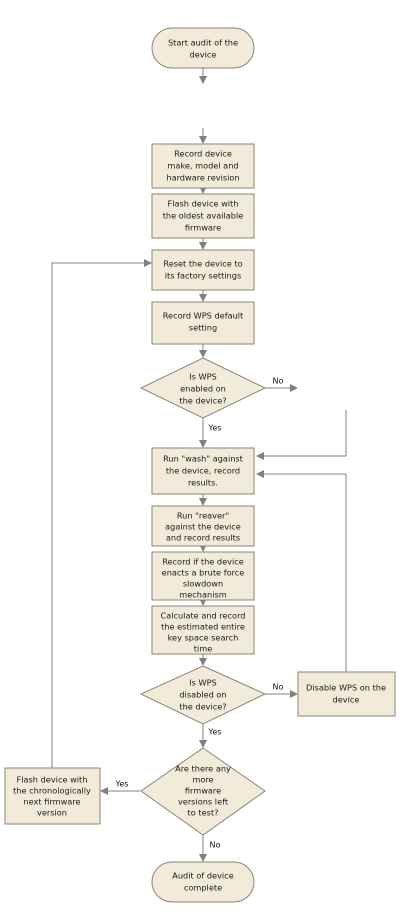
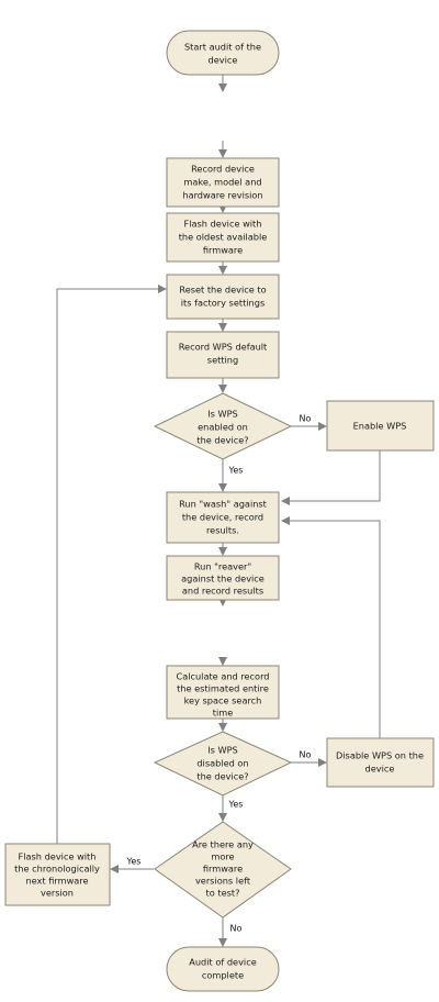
  No
  Yes
  No
  Yes
  Yes
  No
  Start audit of the
  device
  Record device
  make, model and
  hardware revision
  Flash device with
  the oldest available
  firmware
  Reset the device to
  its factory settings
  Record WPS default
  setting
  Is WPS
  enabled on
  the device?
+ Enable WPS
  Run "wash" against
  the device, record
  results.
  Run "reaver"
  against the device
  and record results
- Record if the device
- enacts a brute force
- slowdown
- mechanism
  Calculate and record
  the estimated entire
  key space search
  time
  Is WPS
  disabled on
  the device?
  Disable WPS on the
  device
  Are there any
  more
  firmware
  versions left
  to test?
  Flash device with
  the chronologically
  next firmware
  version
  Audit of device
  complete
